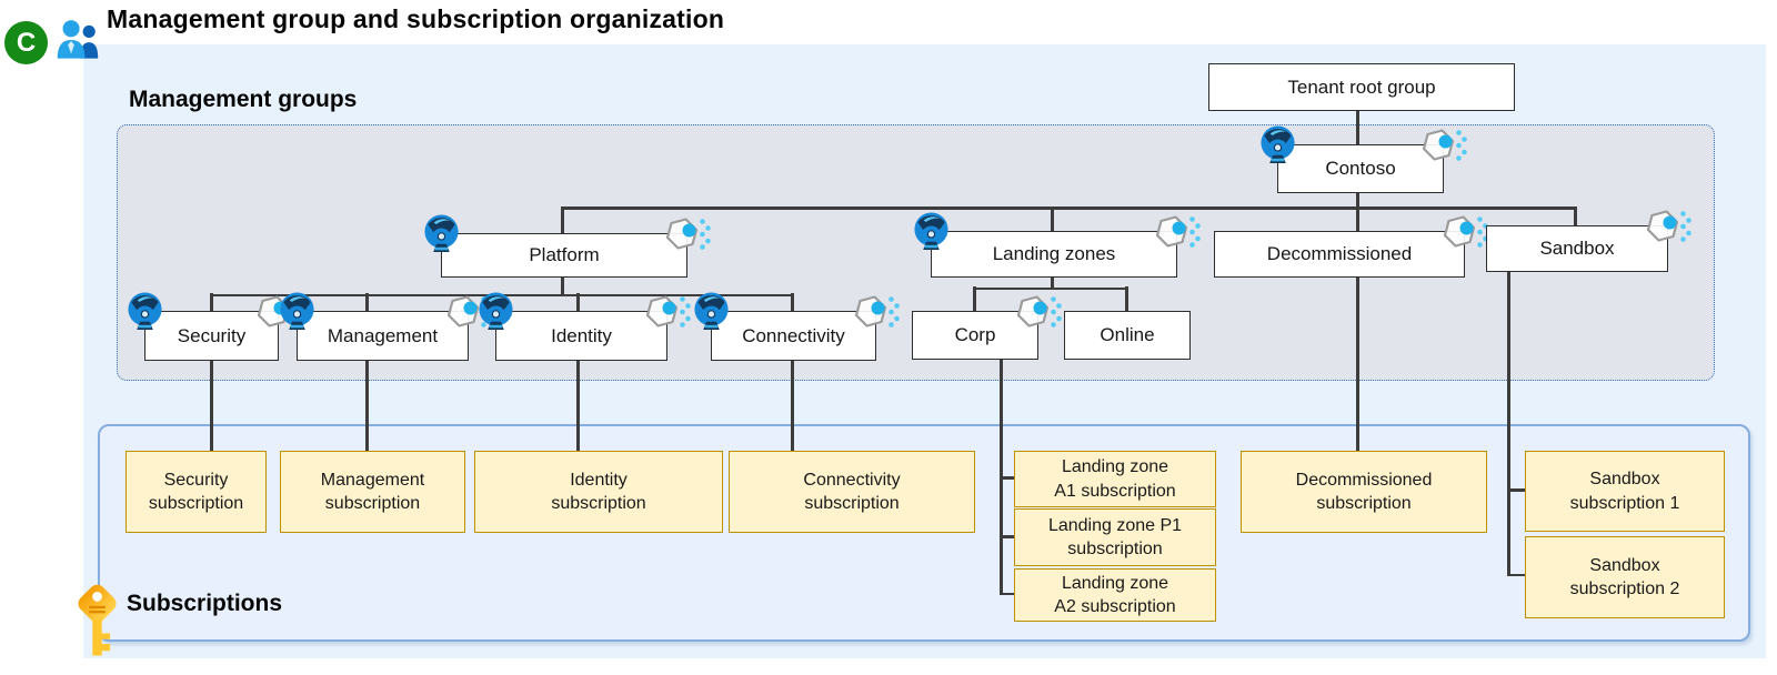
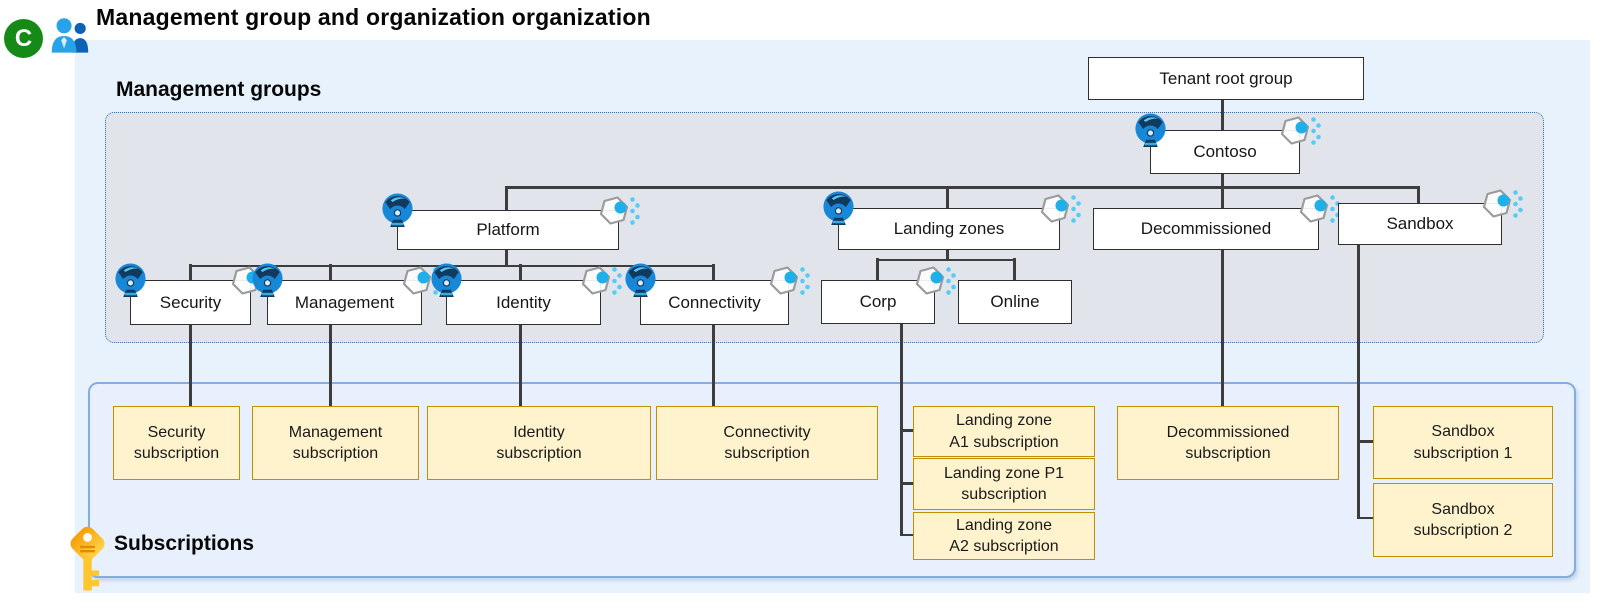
  C
- Management group and subscription organization
+ Management group and organization organization
  Management groups
  Subscriptions
  Tenant root group
  Contoso
  Platform
  Landing zones
  Decommissioned
  Sandbox
  Security
  Management
  Identity
  Connectivity
  Corp
  Online
  Security
  subscription
  Management
  subscription
  Identity
  subscription
  Connectivity
  subscription
  Landing zone
  A1 subscription
  Landing zone P1
  subscription
  Landing zone
  A2 subscription
  Decommissioned
  subscription
  Sandbox
  subscription 1
  Sandbox
  subscription 2
